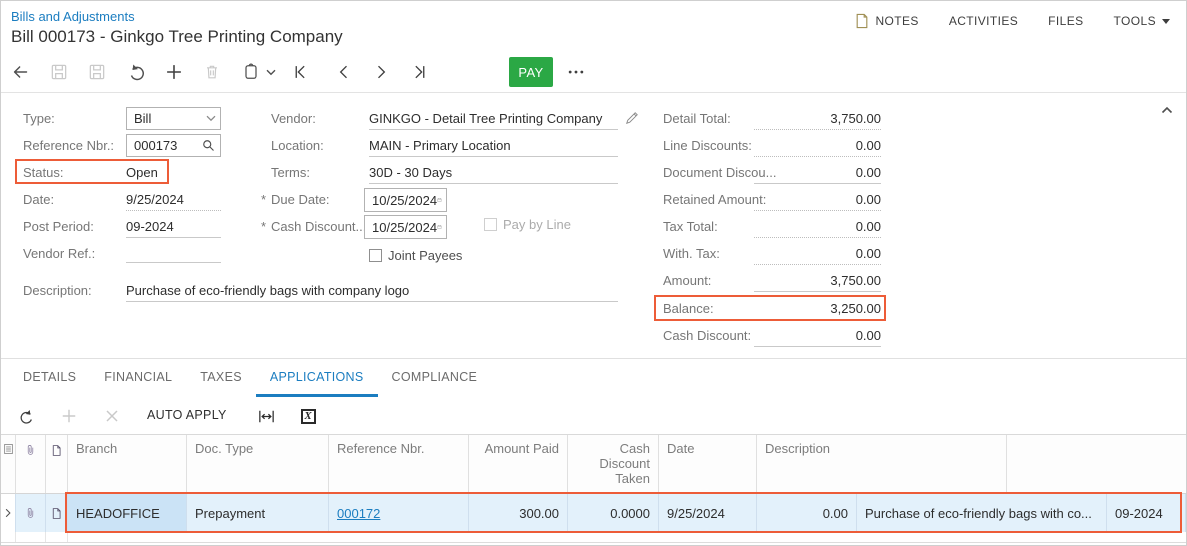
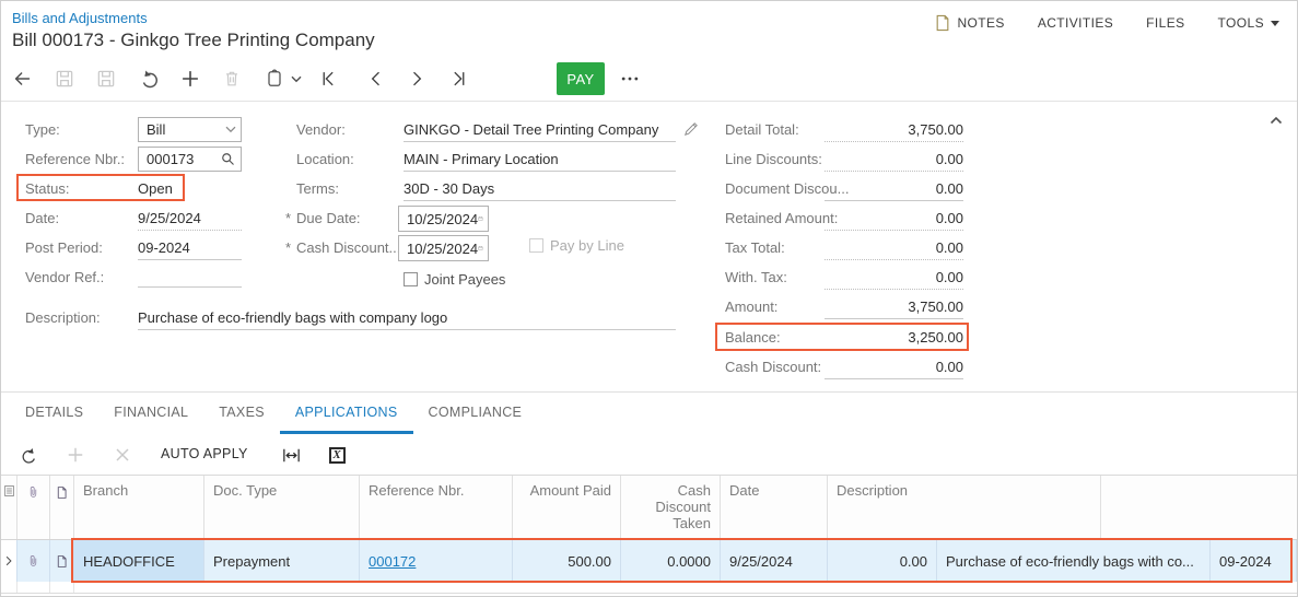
  Bills and Adjustments
  Bill 000173 - Ginkgo Tree Printing Company
  NOTES
  ACTIVITIES
  FILES
  TOOLS
  PAY
  Type:
  Bill
  Reference Nbr.:
  000173
  Status:
  Open
  Date:
  9/25/2024
  Post Period:
  09-2024
  Vendor Ref.:
  Description:
  Purchase of eco-friendly bags with company logo
  Vendor:
  GINKGO - Detail Tree Printing Company
  Location:
  MAIN - Primary Location
  Terms:
  30D - 30 Days
  *
  Due Date:
  10/25/2024
  *
  Cash Discount..
  10/25/2024
  Pay by Line
  Joint Payees
  Detail Total:
  3,750.00
  Line Discounts:
  0.00
  Document Discou...
  0.00
  Retained Amount:
  0.00
  Tax Total:
  0.00
  With. Tax:
  0.00
  Amount:
  3,750.00
  Balance:
  3,250.00
  Cash Discount:
  0.00
  DETAILS
  FINANCIAL
  TAXES
  APPLICATIONS
  COMPLIANCE
  AUTO APPLY
  X
  Branch
  Doc. Type
  Reference Nbr.
  Amount Paid
  Cash Discount Taken
  Date
  Description
  HEADOFFICE
  Prepayment
  000172
- 300.00
+ 500.00
  0.0000
  9/25/2024
  0.00
  Purchase of eco-friendly bags with co...
  09-2024
